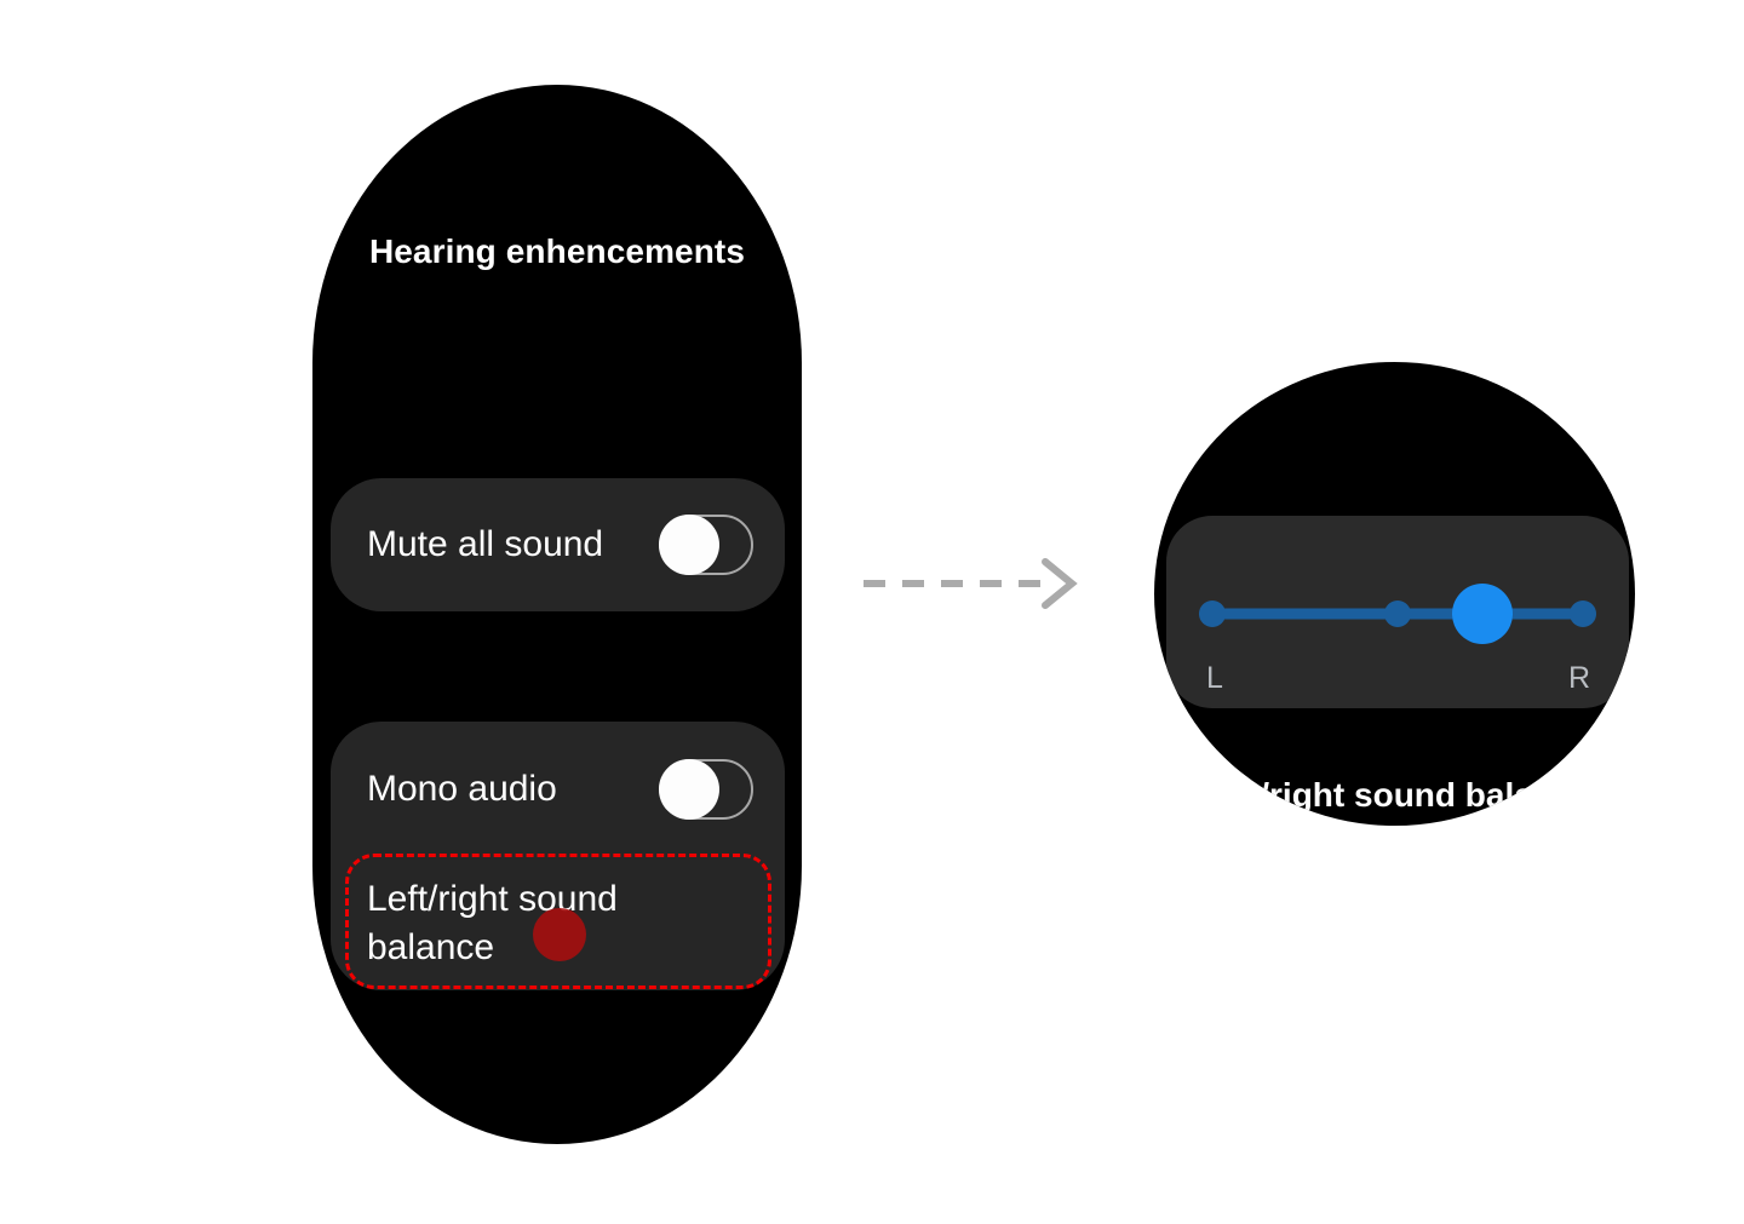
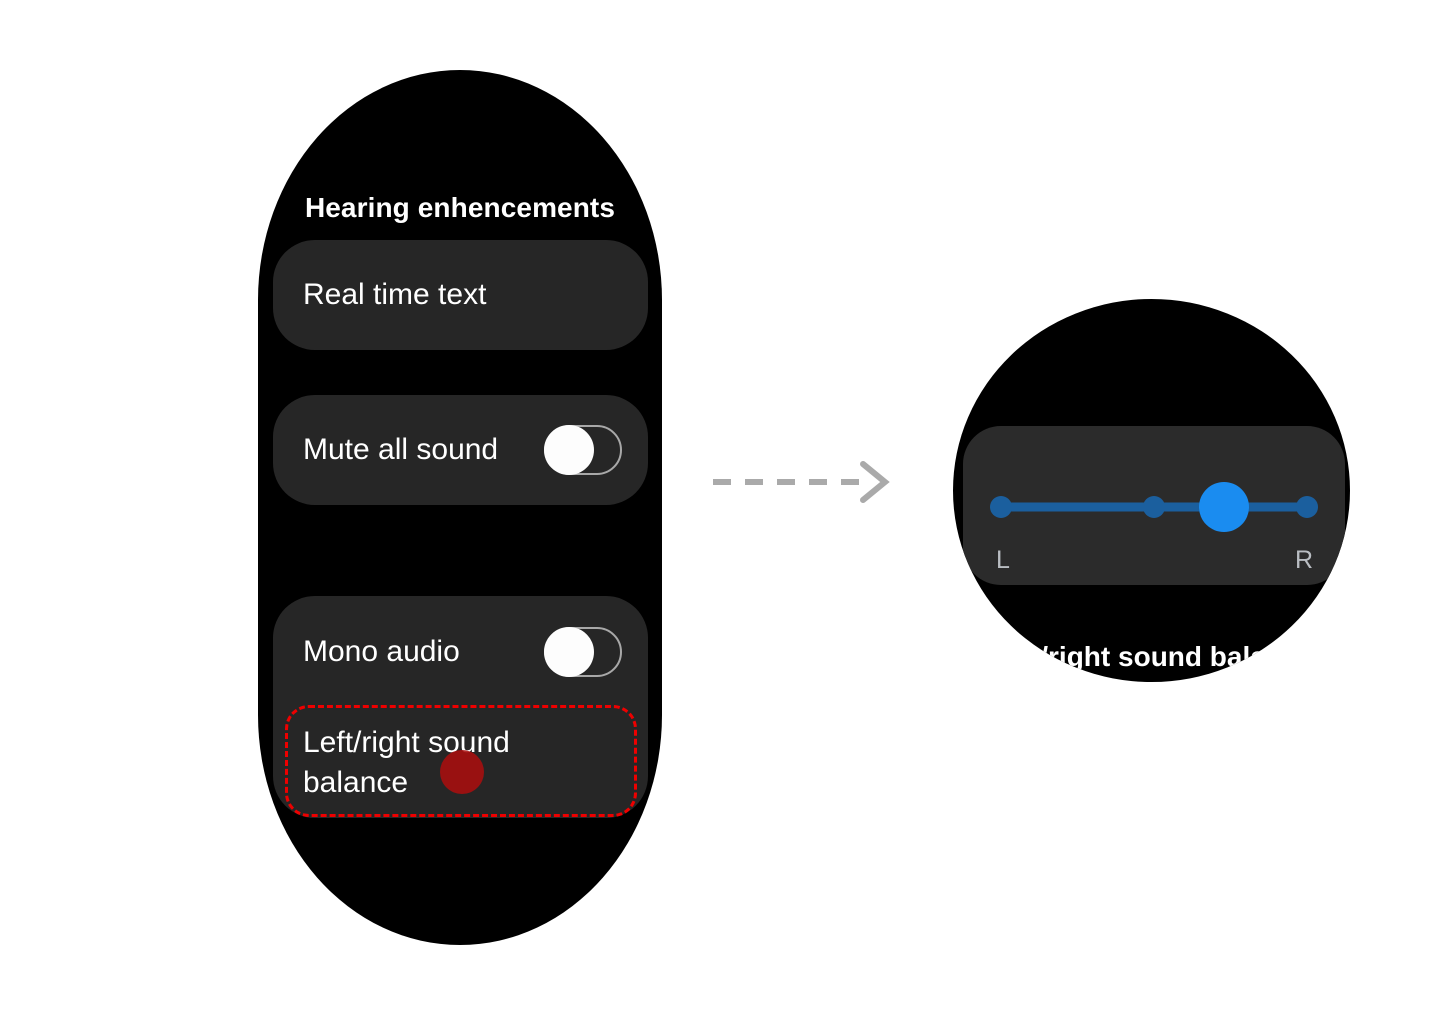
  Hearing enhencements
+ Real time text
  Mute all sound
  Mono audio
  Left/right sound balance
  Left/right sound balance
  L
  R
